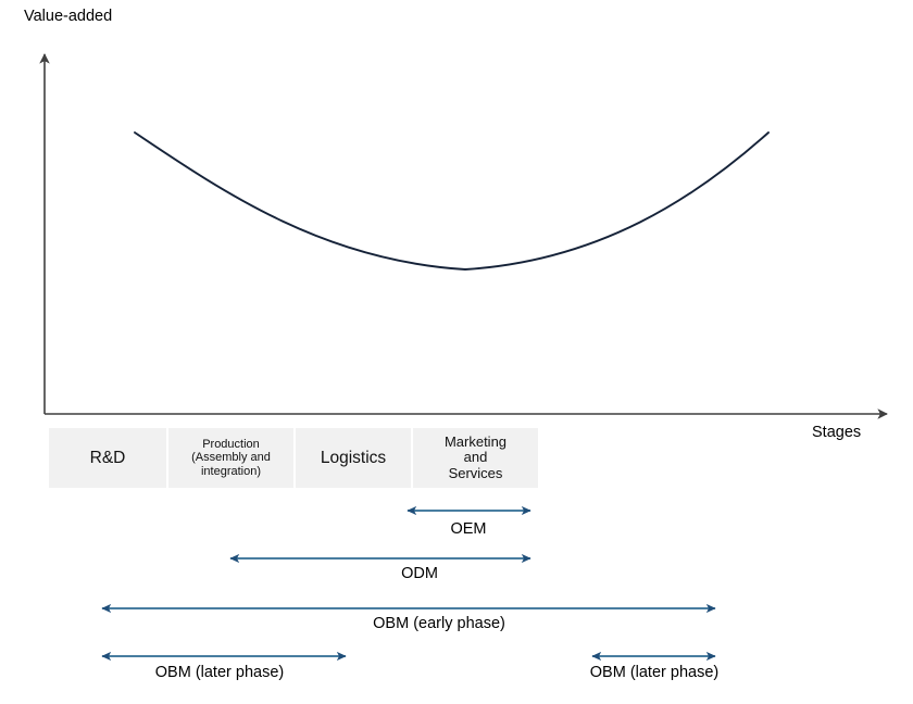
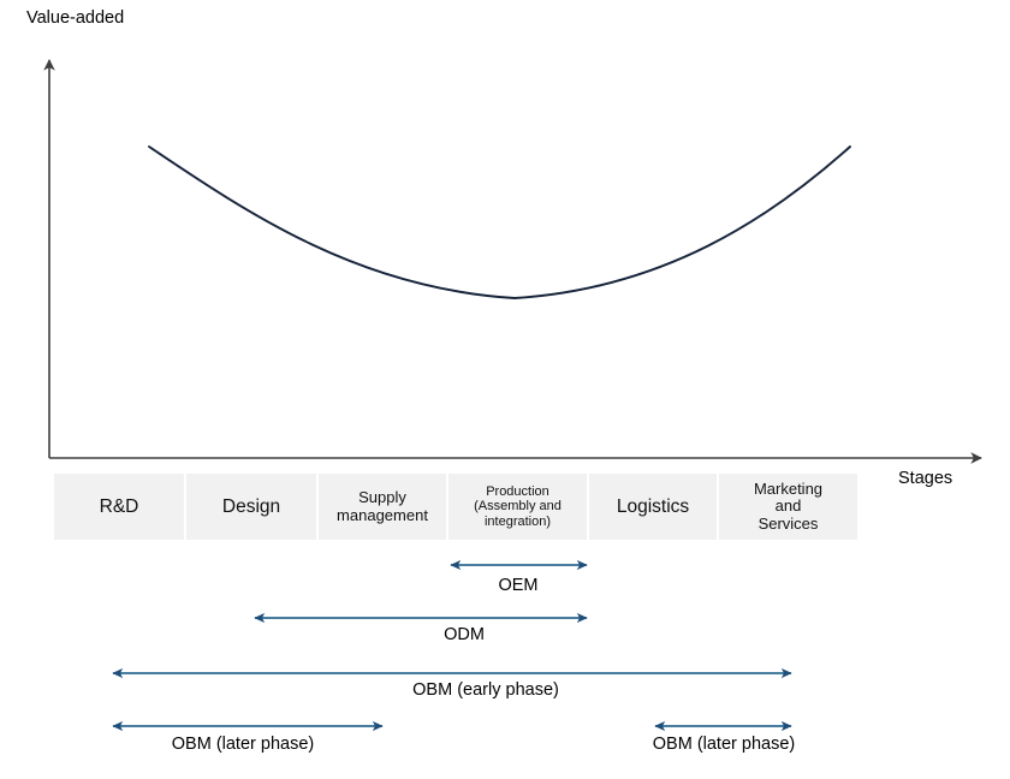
  Value-added
  Stages
  R&D
+ Design
+ Supply
+ management
  Production
  (Assembly and
  integration)
  Logistics
  Marketing
  and
  Services
  OEM
  ODM
  OBM (early phase)
  OBM (later phase)
  OBM (later phase)
